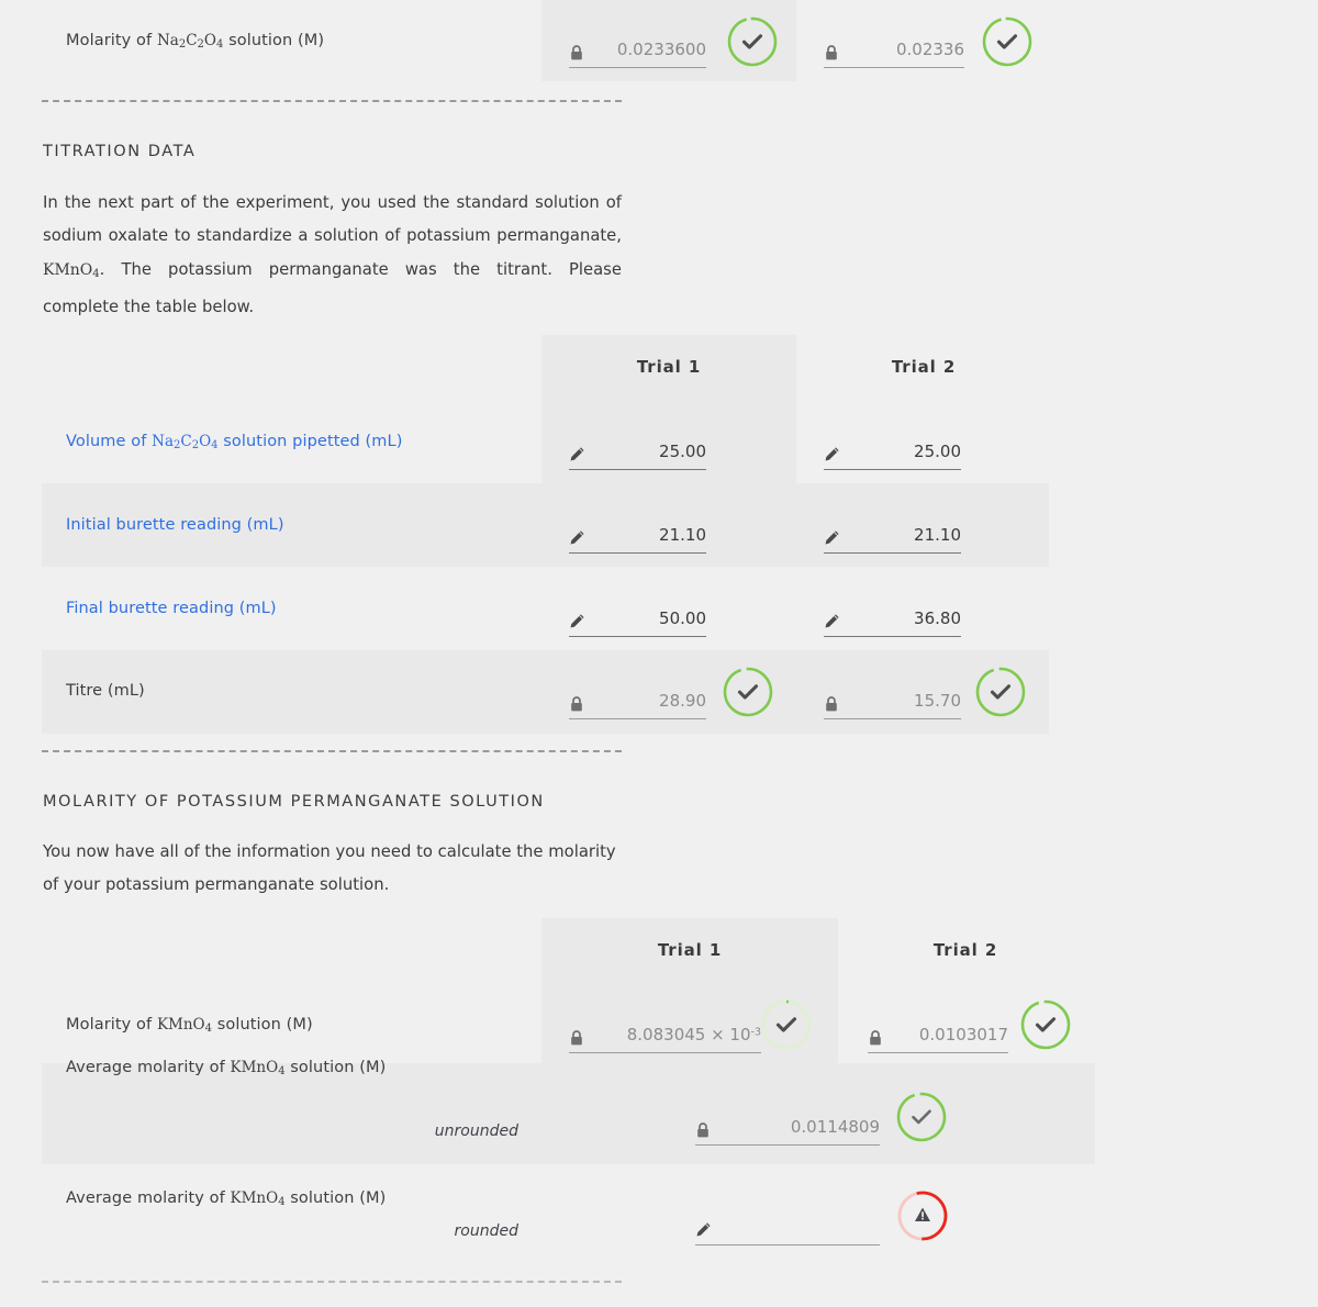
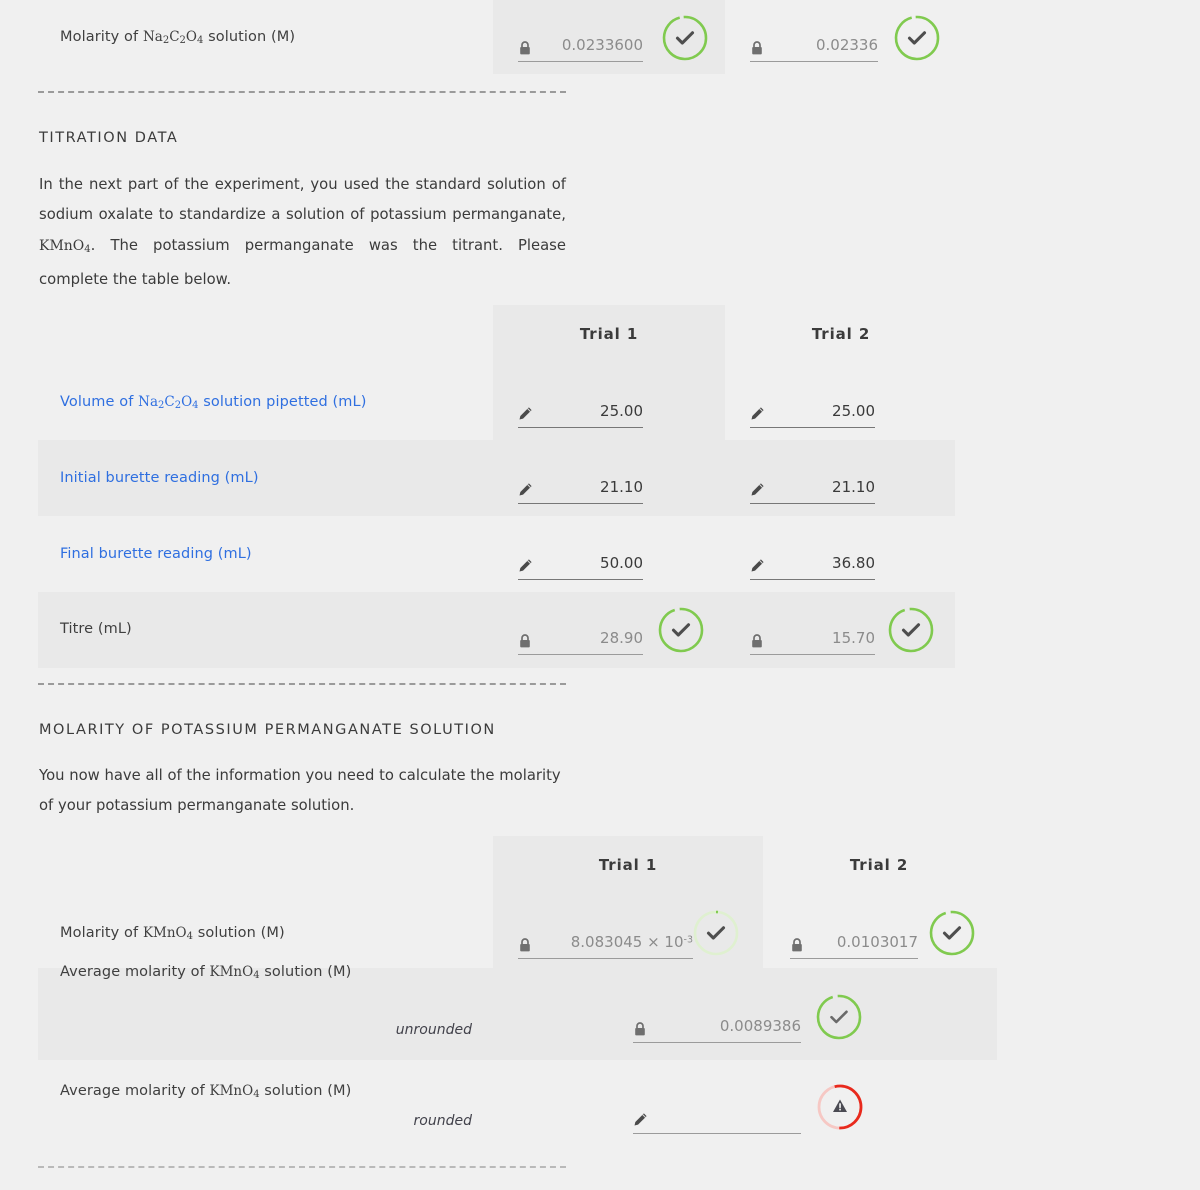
  Molarity of Na2C2O4 solution (M)
  0.0233600
  0.02336
  TITRATION DATA
  In the next part of the experiment, you used the standard solution of sodium oxalate to standardize a solution of potassium permanganate, KMnO4. The potassium permanganate was the titrant. Please complete the table below.
  Trial 1
  Trial 2
  Volume of Na2C2O4 solution pipetted (mL)
  25.00
  25.00
  Initial burette reading (mL)
  21.10
  21.10
  Final burette reading (mL)
  50.00
  36.80
  Titre (mL)
  28.90
  15.70
  MOLARITY OF POTASSIUM PERMANGANATE SOLUTION
  You now have all of the information you need to calculate the molarity of your potassium permanganate solution.
  Trial 1
  Trial 2
  Molarity of KMnO4 solution (M)
  8.083045 × 10-3
  0.0103017
  Average molarity of KMnO4 solution (M)
  unrounded
- 0.0114809
+ 0.0089386
  Average molarity of KMnO4 solution (M)
  rounded
